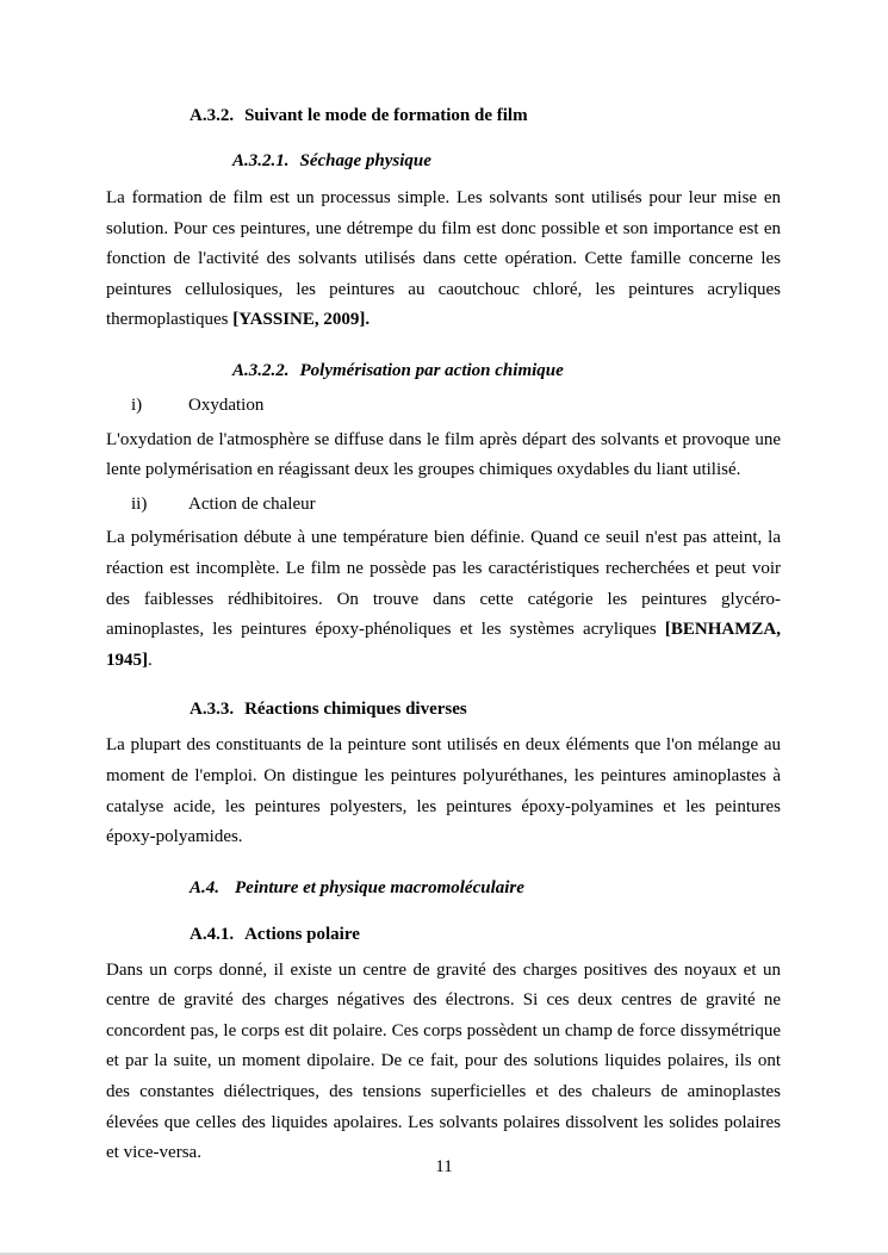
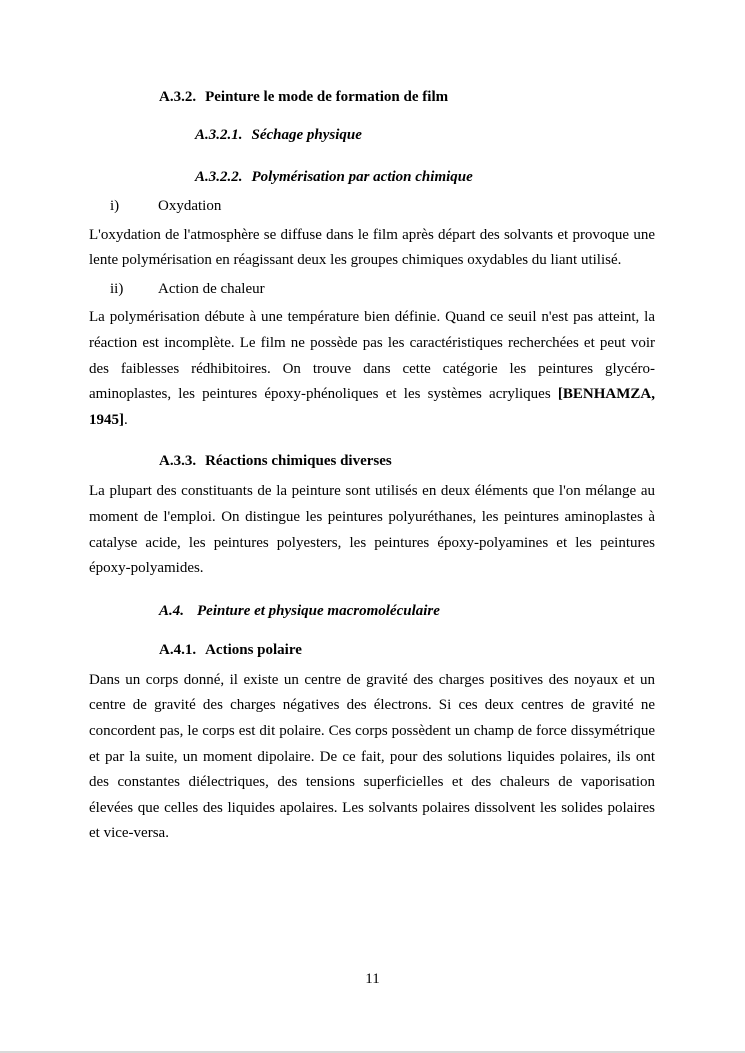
- A.3.2. Suivant le mode de formation de film
+ A.3.2. Peinture le mode de formation de film
  A.3.2.1. Séchage physique
- La formation de film est un processus simple. Les solvants sont utilisés pour leur mise en solution. Pour ces peintures, une détrempe du film est donc possible et son importance est en fonction de l'activité des solvants utilisés dans cette opération. Cette famille concerne les peintures cellulosiques, les peintures au caoutchouc chloré, les peintures acryliques thermoplastiques [YASSINE, 2009].
  A.3.2.2. Polymérisation par action chimique
  i) Oxydation
  L'oxydation de l'atmosphère se diffuse dans le film après départ des solvants et provoque une lente polymérisation en réagissant deux les groupes chimiques oxydables du liant utilisé.
  ii) Action de chaleur
  La polymérisation débute à une température bien définie. Quand ce seuil n'est pas atteint, la réaction est incomplète. Le film ne possède pas les caractéristiques recherchées et peut voir des faiblesses rédhibitoires. On trouve dans cette catégorie les peintures glycéro-aminoplastes, les peintures époxy-phénoliques et les systèmes acryliques [BENHAMZA, 1945].
  A.3.3. Réactions chimiques diverses
  La plupart des constituants de la peinture sont utilisés en deux éléments que l'on mélange au moment de l'emploi. On distingue les peintures polyuréthanes, les peintures aminoplastes à catalyse acide, les peintures polyesters, les peintures époxy-polyamines et les peintures époxy-polyamides.
  A.4. Peinture et physique macromoléculaire
  A.4.1. Actions polaire
- Dans un corps donné, il existe un centre de gravité des charges positives des noyaux et un centre de gravité des charges négatives des électrons. Si ces deux centres de gravité ne concordent pas, le corps est dit polaire. Ces corps possèdent un champ de force dissymétrique et par la suite, un moment dipolaire. De ce fait, pour des solutions liquides polaires, ils ont des constantes diélectriques, des tensions superficielles et des chaleurs de aminoplastes élevées que celles des liquides apolaires. Les solvants polaires dissolvent les solides polaires et vice-versa.
+ Dans un corps donné, il existe un centre de gravité des charges positives des noyaux et un centre de gravité des charges négatives des électrons. Si ces deux centres de gravité ne concordent pas, le corps est dit polaire. Ces corps possèdent un champ de force dissymétrique et par la suite, un moment dipolaire. De ce fait, pour des solutions liquides polaires, ils ont des constantes diélectriques, des tensions superficielles et des chaleurs de vaporisation élevées que celles des liquides apolaires. Les solvants polaires dissolvent les solides polaires et vice-versa.
  11
